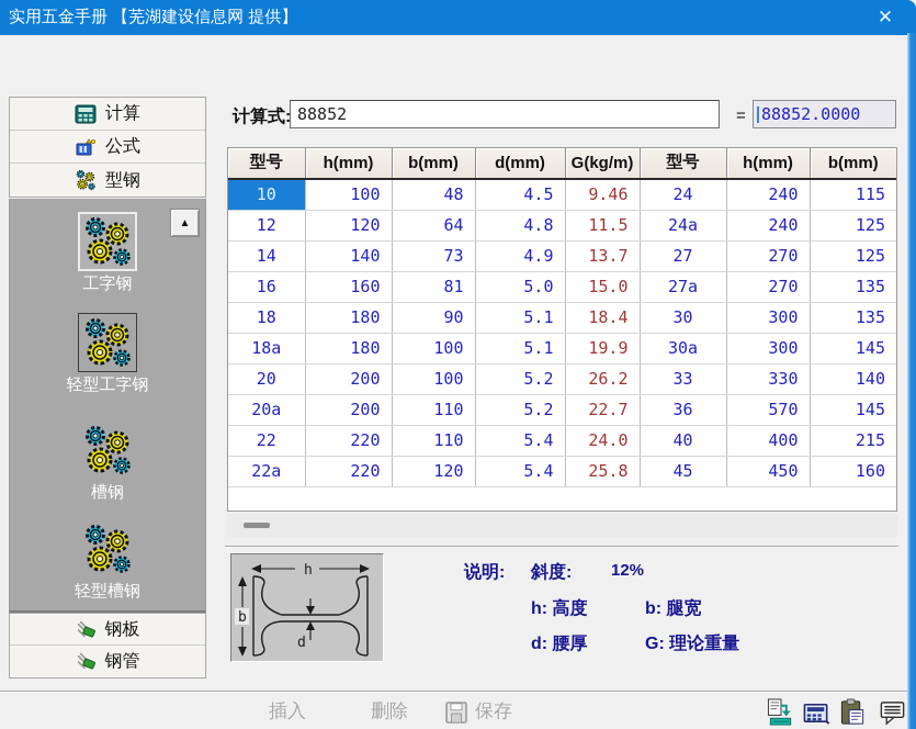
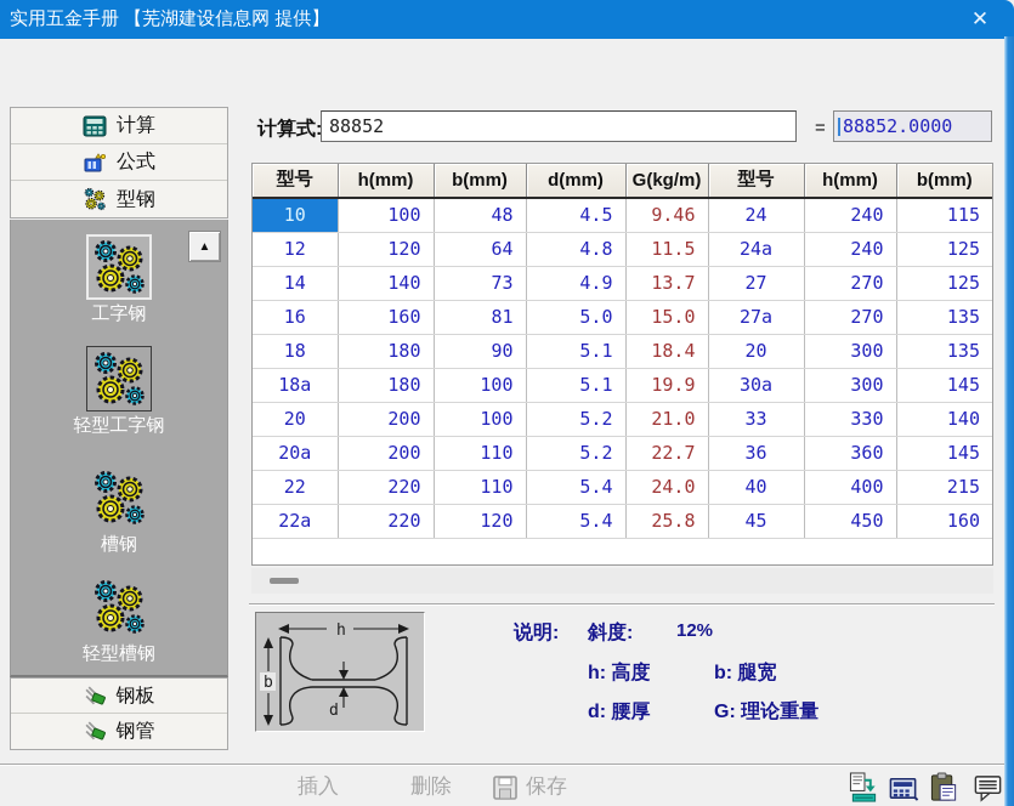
  实用五金手册 【芜湖建设信息网 提供】
  ✕
  计算
  公式
  型钢
  ▲
  工字钢
  轻型工字钢
  槽钢
  轻型槽钢
  钢板
  钢管
  计算式:
  88852
  =
  88852.0000
  型号	h(mm)	b(mm)	d(mm)	G(kg/m)	型号	h(mm)	b(mm)
  10	100	48	4.5	9.46	24	240	115
  12	120	64	4.8	11.5	24a	240	125
  14	140	73	4.9	13.7	27	270	125
  16	160	81	5.0	15.0	27a	270	135
- 18	180	90	5.1	18.4	30	300	135
+ 18	180	90	5.1	18.4	20	300	135
  18a	180	100	5.1	19.9	30a	300	145
- 20	200	100	5.2	26.2	33	330	140
+ 20	200	100	5.2	21.0	33	330	140
- 20a	200	110	5.2	22.7	36	570	145
+ 20a	200	110	5.2	22.7	36	360	145
  22	220	110	5.4	24.0	40	400	215
  22a	220	120	5.4	25.8	45	450	160
  h
  b
  d
  说明:
  斜度:
  12%
  h: 高度
  b: 腿宽
  d: 腰厚
  G: 理论重量
  插入
  删除
  保存
